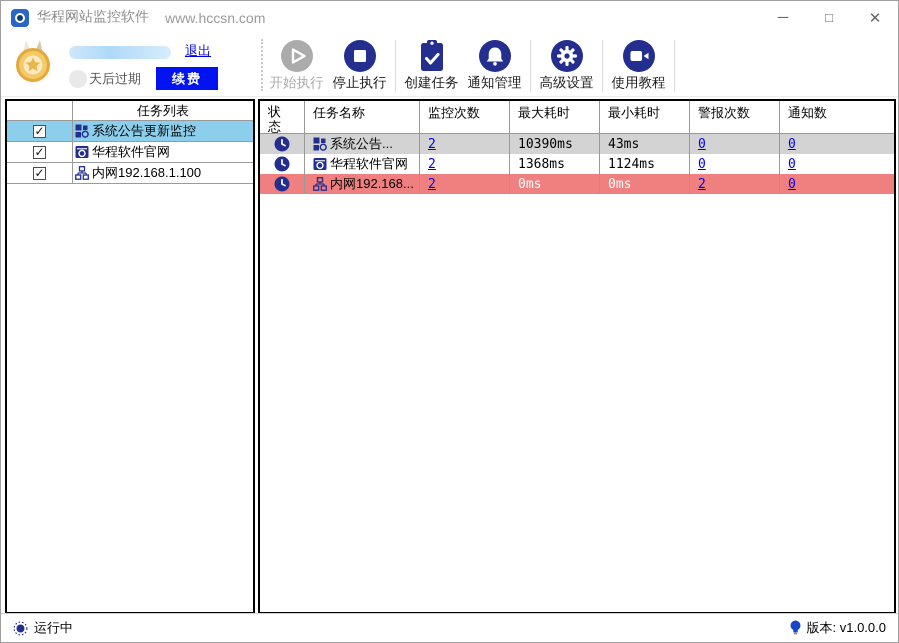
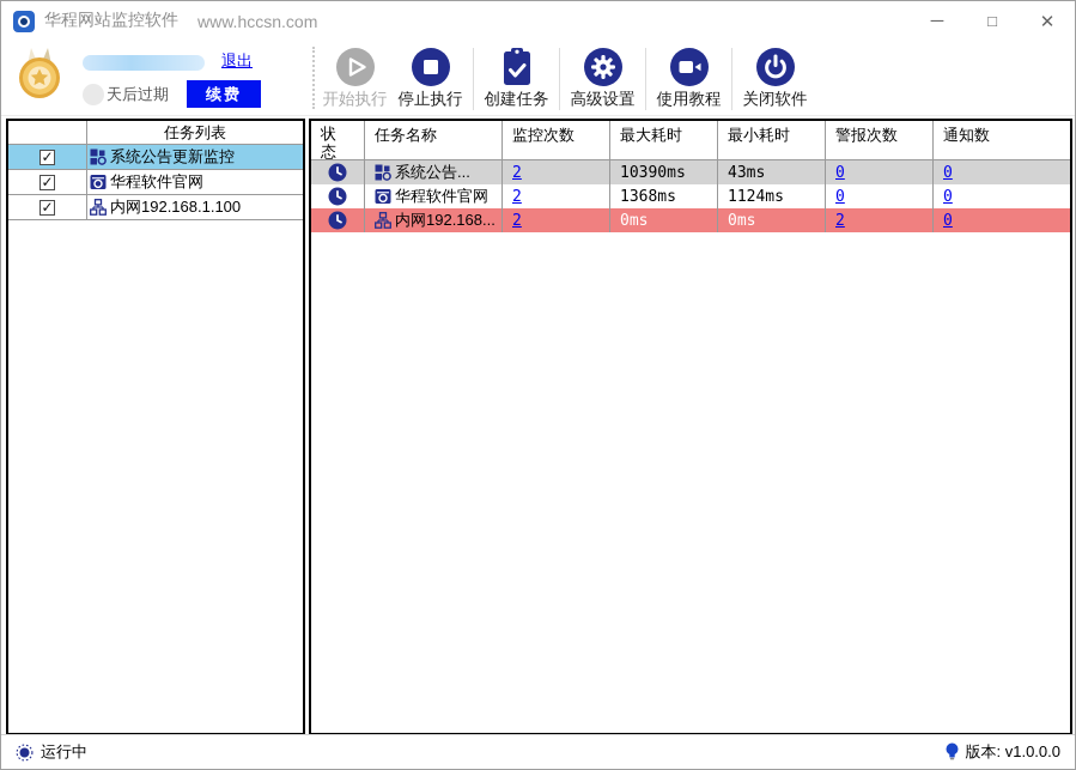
  华程网站监控软件
  www.hccsn.com
  ─
  □
  ✕
  退出
  天后过期
  续费
  开始执行
  停止执行
  创建任务
- 通知管理
  高级设置
  使用教程
+ 关闭软件
  任务列表
  ✓
  系统公告更新监控
  ✓
  华程软件官网
  ✓
  内网192.168.1.100
  状态
  任务名称
  监控次数
  最大耗时
  最小耗时
  警报次数
  通知数
  系统公告...
  2
  10390ms
  43ms
  0
  0
  华程软件官网
  2
  1368ms
  1124ms
  0
  0
  内网192.168...
  2
  0ms
  0ms
  2
  0
  运行中
  版本: v1.0.0.0
